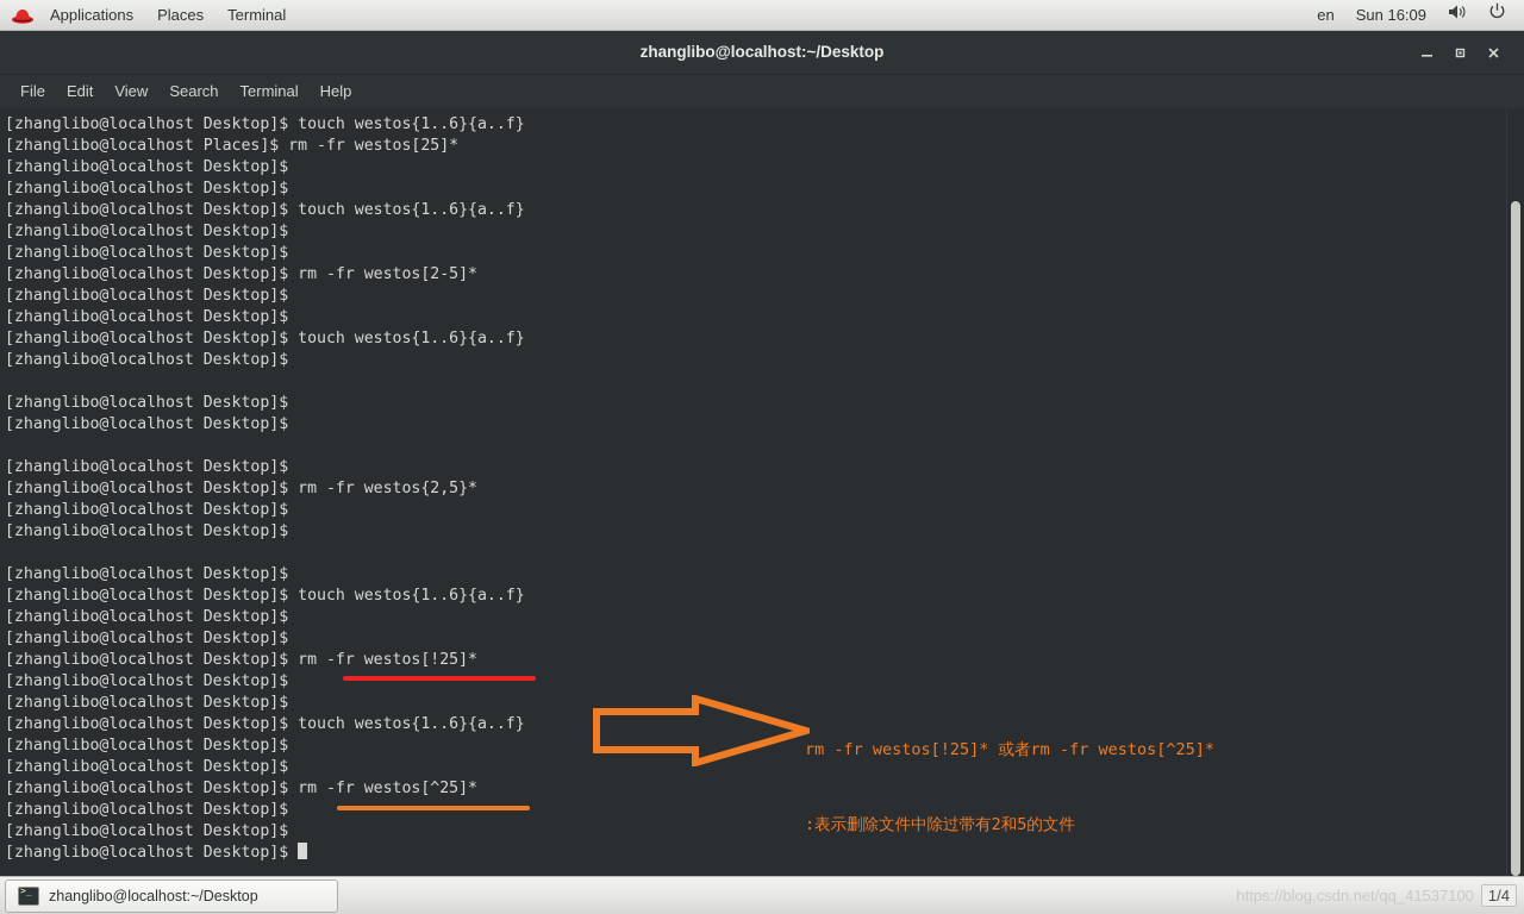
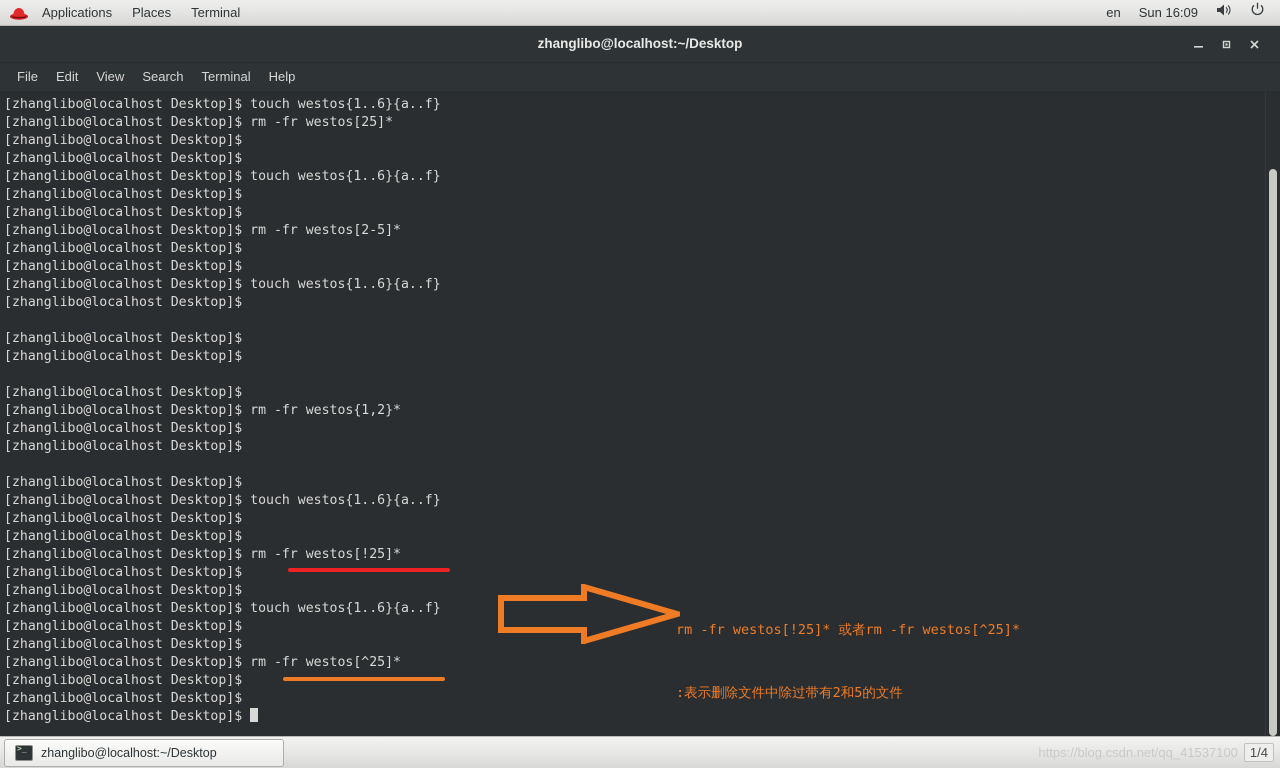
  Applications
  Places
  Terminal
  en
  Sun 16:09
  zhanglibo@localhost:~/Desktop
  File
  Edit
  View
  Search
  Terminal
  Help
  [zhanglibo@localhost Desktop]$ touch westos{1..6}{a..f}
- [zhanglibo@localhost Places]$ rm -fr westos[25]*
+ [zhanglibo@localhost Desktop]$ rm -fr westos[25]*
  [zhanglibo@localhost Desktop]$
  [zhanglibo@localhost Desktop]$
  [zhanglibo@localhost Desktop]$ touch westos{1..6}{a..f}
  [zhanglibo@localhost Desktop]$
  [zhanglibo@localhost Desktop]$
  [zhanglibo@localhost Desktop]$ rm -fr westos[2-5]*
  [zhanglibo@localhost Desktop]$
  [zhanglibo@localhost Desktop]$
  [zhanglibo@localhost Desktop]$ touch westos{1..6}{a..f}
  [zhanglibo@localhost Desktop]$
  [zhanglibo@localhost Desktop]$
  [zhanglibo@localhost Desktop]$
  [zhanglibo@localhost Desktop]$
- [zhanglibo@localhost Desktop]$ rm -fr westos{2,5}*
+ [zhanglibo@localhost Desktop]$ rm -fr westos{1,2}*
  [zhanglibo@localhost Desktop]$
  [zhanglibo@localhost Desktop]$
  [zhanglibo@localhost Desktop]$
  [zhanglibo@localhost Desktop]$ touch westos{1..6}{a..f}
  [zhanglibo@localhost Desktop]$
  [zhanglibo@localhost Desktop]$
  [zhanglibo@localhost Desktop]$ rm -fr westos[!25]*
  [zhanglibo@localhost Desktop]$
  [zhanglibo@localhost Desktop]$
  [zhanglibo@localhost Desktop]$ touch westos{1..6}{a..f}
  [zhanglibo@localhost Desktop]$
  [zhanglibo@localhost Desktop]$
  [zhanglibo@localhost Desktop]$ rm -fr westos[^25]*
  [zhanglibo@localhost Desktop]$
  [zhanglibo@localhost Desktop]$
  [zhanglibo@localhost Desktop]$
  rm -fr westos[!25]* 或者rm -fr westos[^25]*
  :表示删除文件中除过带有2和5的文件
  zhanglibo@localhost:~/Desktop
  https://blog.csdn.net/qq_41537100
  1/4
